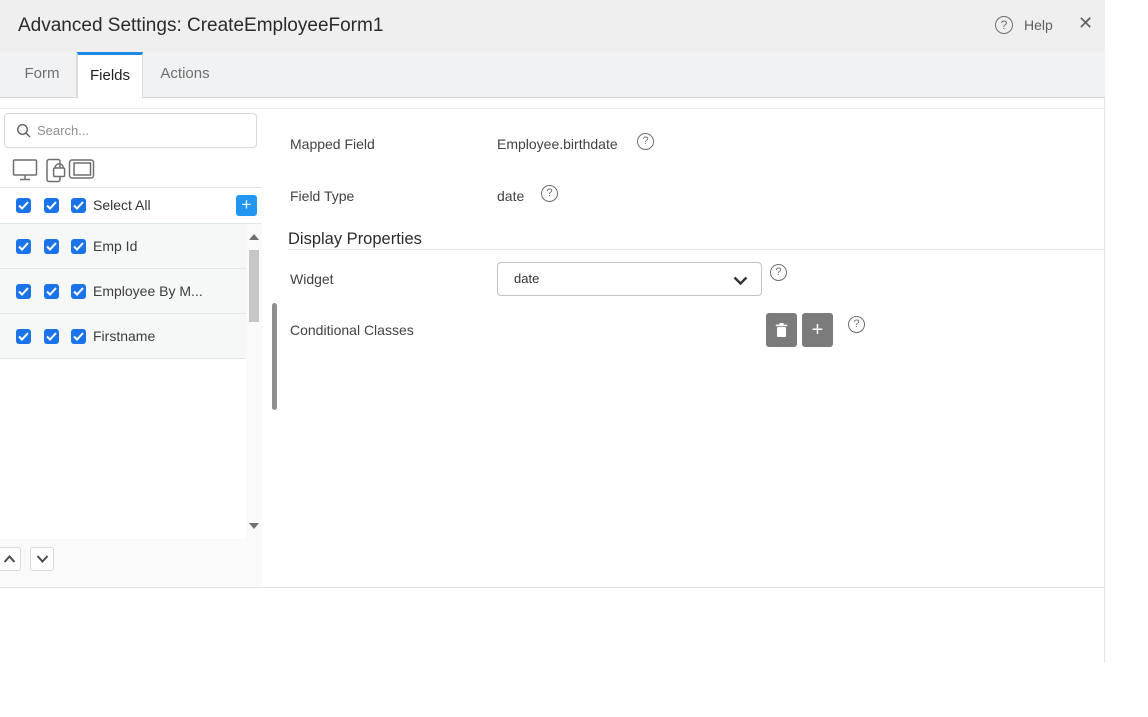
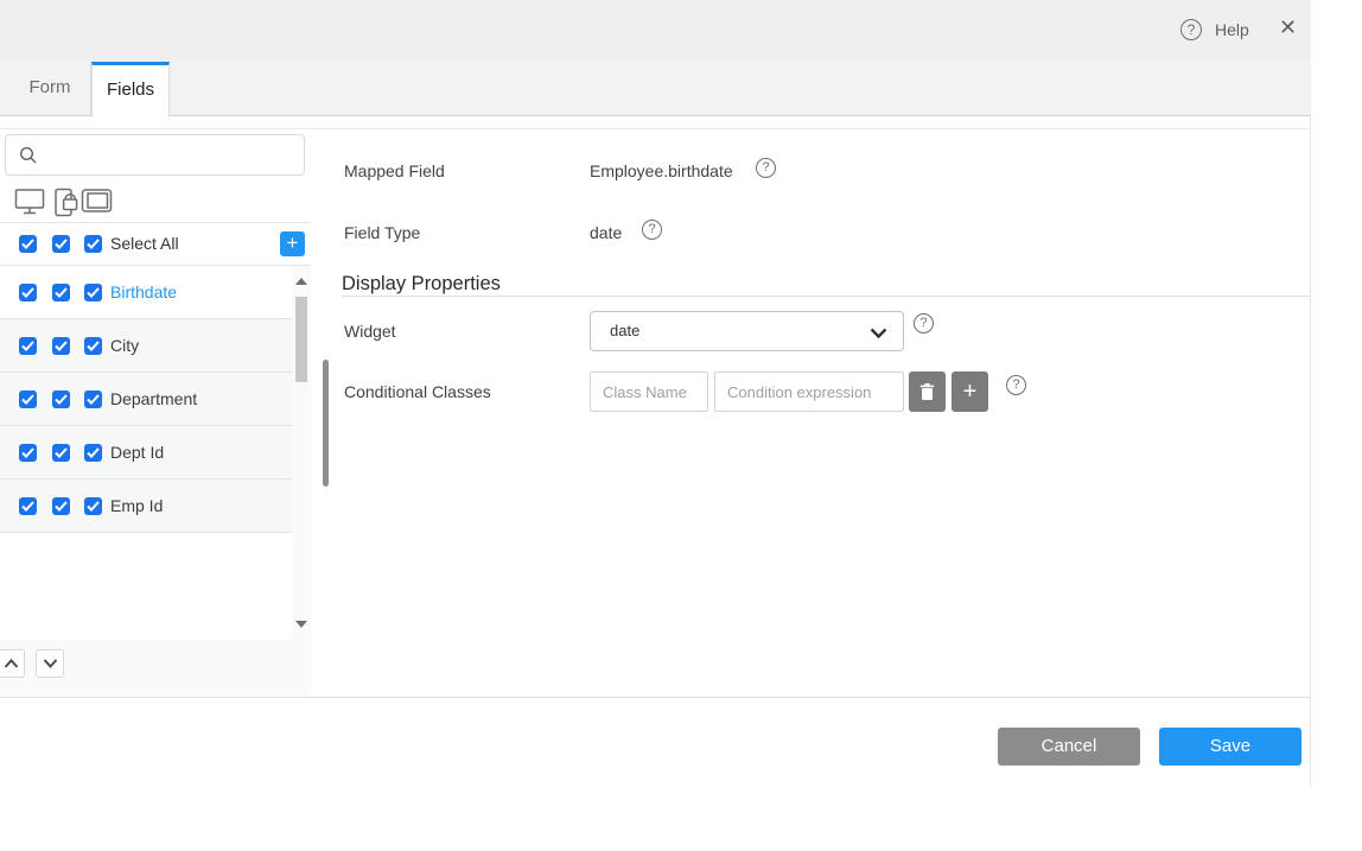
- Advanced Settings: CreateEmployeeForm1
  ?
  Help
  ✕
  Form
  Fields
- Actions
- Search...
  Select All
  +
+ Birthdate
+ City
+ Department
+ Dept Id
  Emp Id
- Employee By M...
- Firstname
  Mapped Field
  Employee.birthdate
  ?
  Field Type
  date
  ?
  Display Properties
  Widget
  date
  ?
  Conditional Classes
+ Class Name
+ Condition expression
  +
  ?
+ Cancel
+ Save
